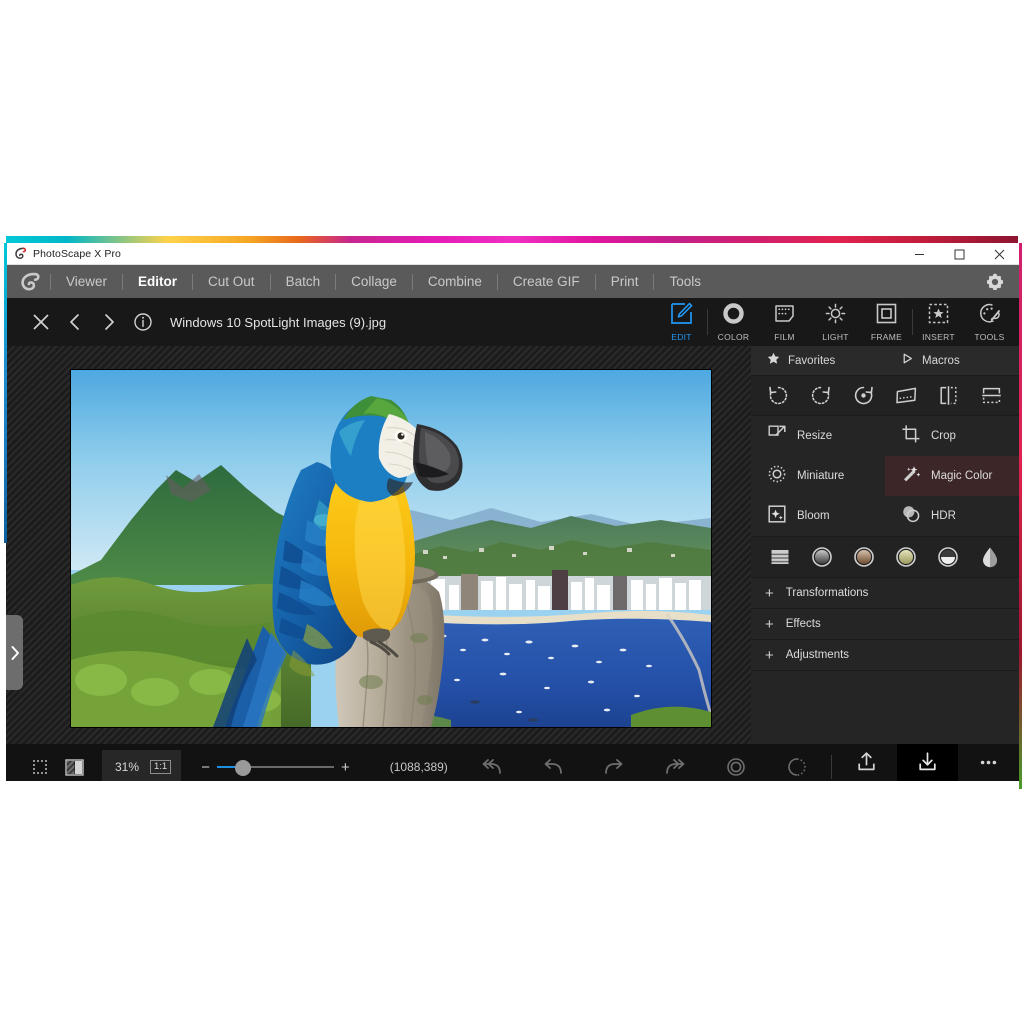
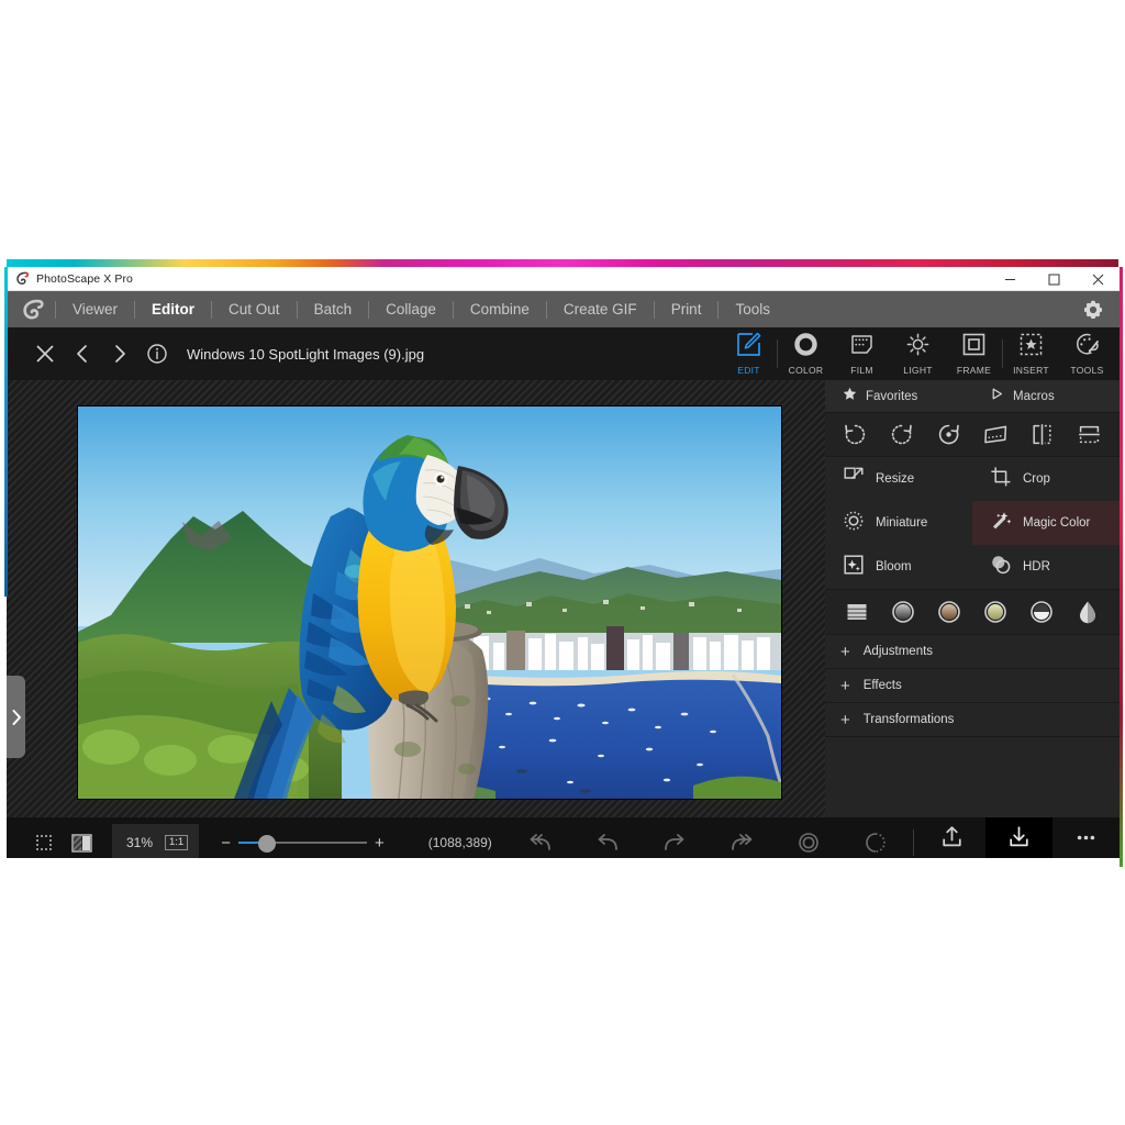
  PhotoScape X Pro
  Viewer
  Editor
  Cut Out
  Batch
  Collage
  Combine
  Create GIF
  Print
  Tools
  Windows 10 SpotLight Images (9).jpg
  EDIT
  COLOR
  FILM
  LIGHT
  FRAME
  INSERT
  TOOLS
  Favorites
  Macros
  Resize
  Crop
  Miniature
  Magic Color
  Bloom
  HDR
  +
- Transformations
+ Adjustments
  +
  Effects
  +
- Adjustments
+ Transformations
  31%
  1:1
  −
  +
  (1088,389)
